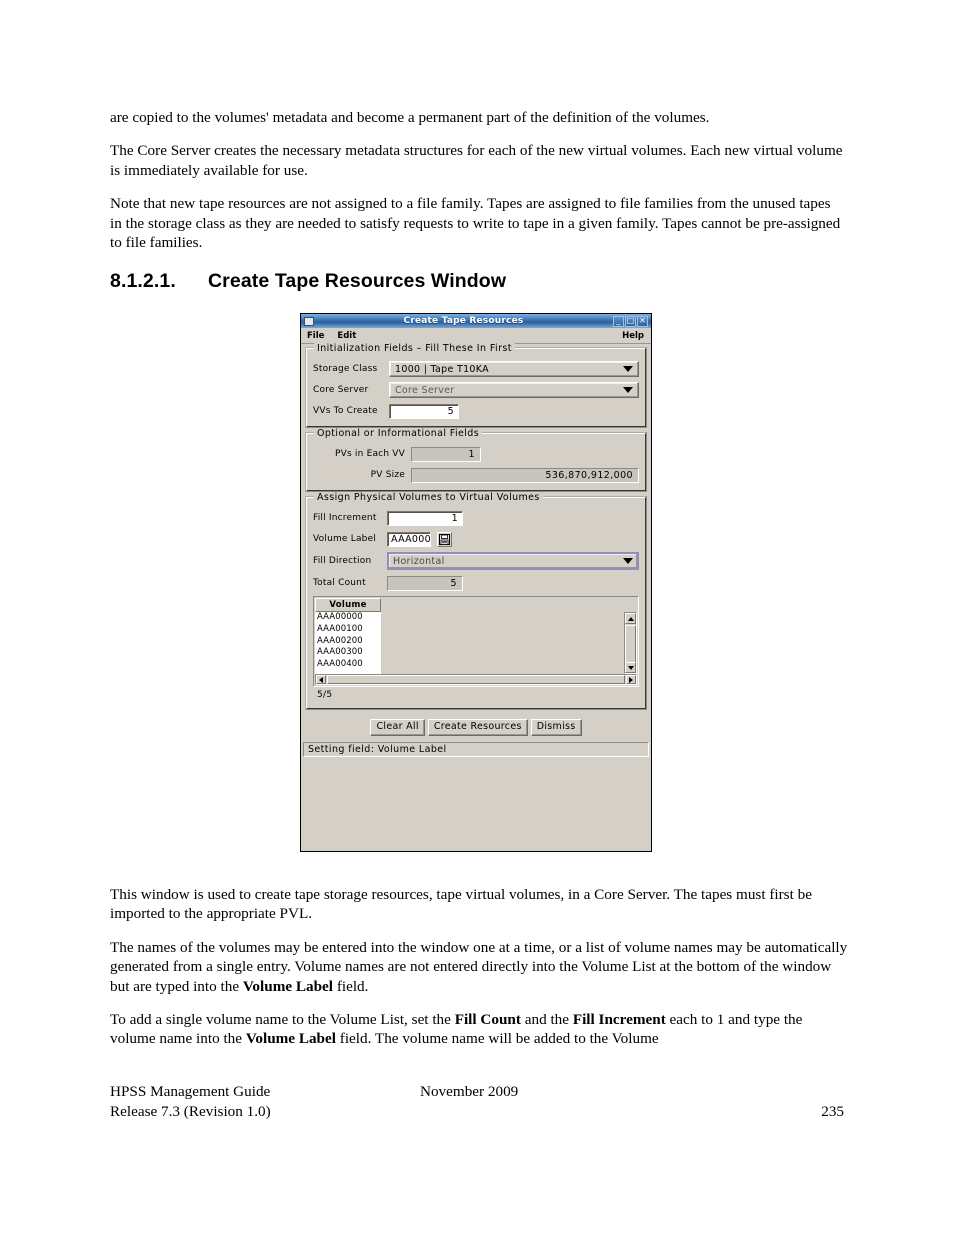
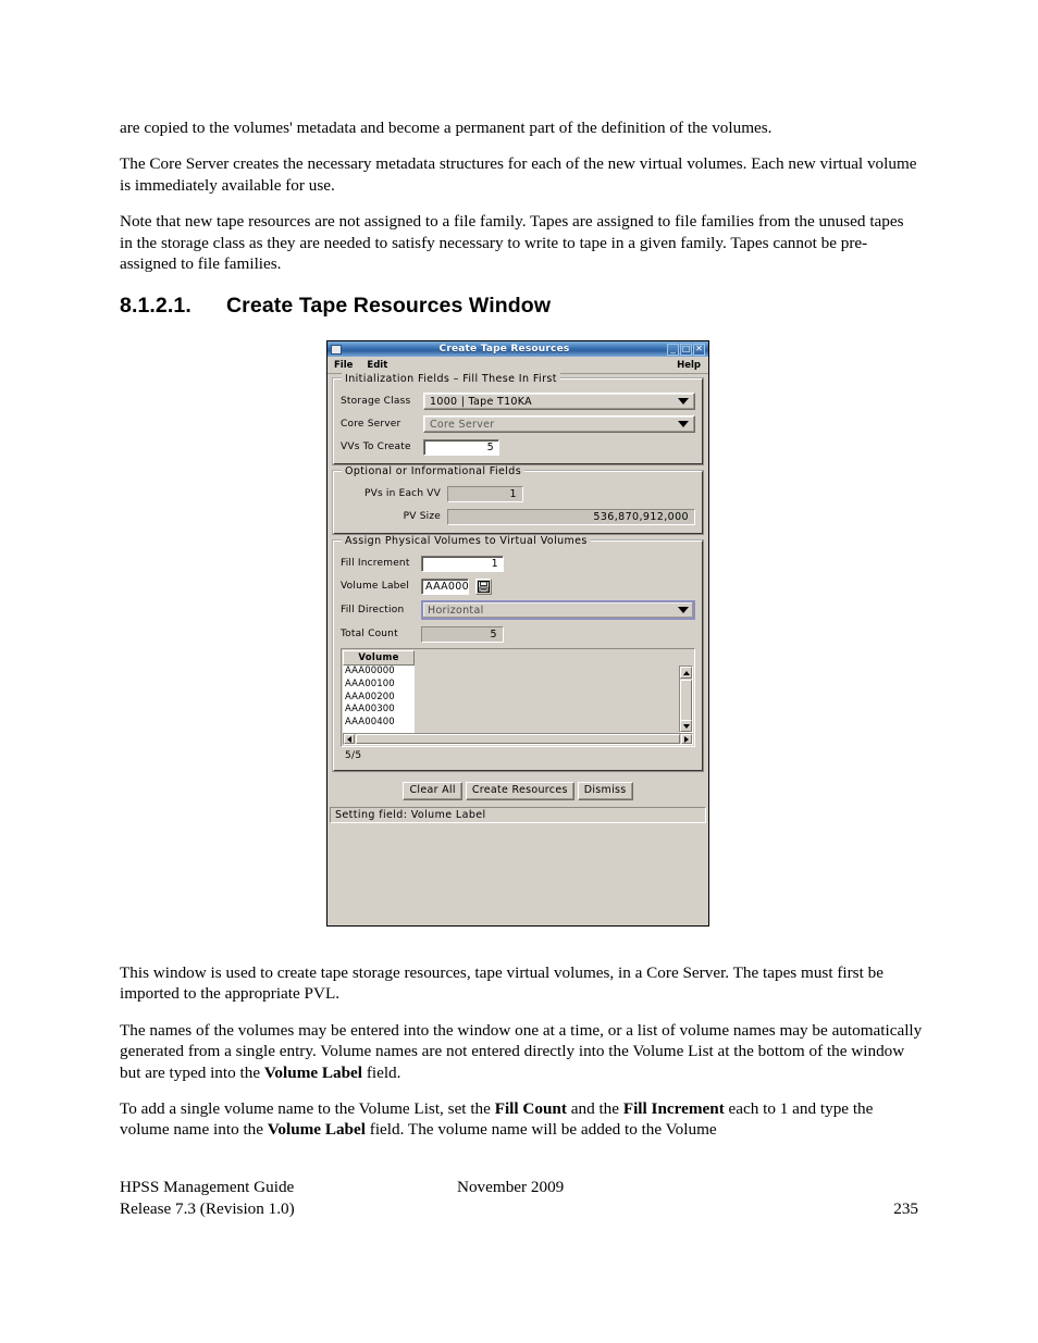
  are copied to the volumes' metadata and become a permanent part of the definition of the volumes.
  The Core Server creates the necessary metadata structures for each of the new virtual volumes. Each new virtual volume is immediately available for use.
- Note that new tape resources are not assigned to a file family. Tapes are assigned to file families from the unused tapes in the storage class as they are needed to satisfy requests to write to tape in a given family. Tapes cannot be pre-assigned to file families.
+ Note that new tape resources are not assigned to a file family. Tapes are assigned to file families from the unused tapes in the storage class as they are needed to satisfy necessary to write to tape in a given family. Tapes cannot be pre-assigned to file families.
  8.1.2.1. Create Tape Resources Window
  Create Tape Resources
  _
  □
  ✕
  File
  Edit
  Help
  Initialization Fields – Fill These In First
  Storage Class
  1000 | Tape T10KA
  Core Server
  Core Server
  VVs To Create
  5
  Optional or Informational Fields
  PVs in Each VV
  1
  PV Size
  536,870,912,000
  Assign Physical Volumes to Virtual Volumes
  Fill Increment
  1
  Volume Label
  AAA000
  Fill Direction
  Horizontal
  Total Count
  5
  Volume
  AAA00000
  AAA00100
  AAA00200
  AAA00300
  AAA00400
  5/5
  Clear All
  Create Resources
  Dismiss
  Setting field: Volume Label
  This window is used to create tape storage resources, tape virtual volumes, in a Core Server. The tapes must first be imported to the appropriate PVL.
  The names of the volumes may be entered into the window one at a time, or a list of volume names may be automatically generated from a single entry. Volume names are not entered directly into the Volume List at the bottom of the window but are typed into the Volume Label field.
  To add a single volume name to the Volume List, set the Fill Count and the Fill Increment each to 1 and type the volume name into the Volume Label field. The volume name will be added to the Volume
  HPSS Management Guide
  November 2009
  Release 7.3 (Revision 1.0)
  235
